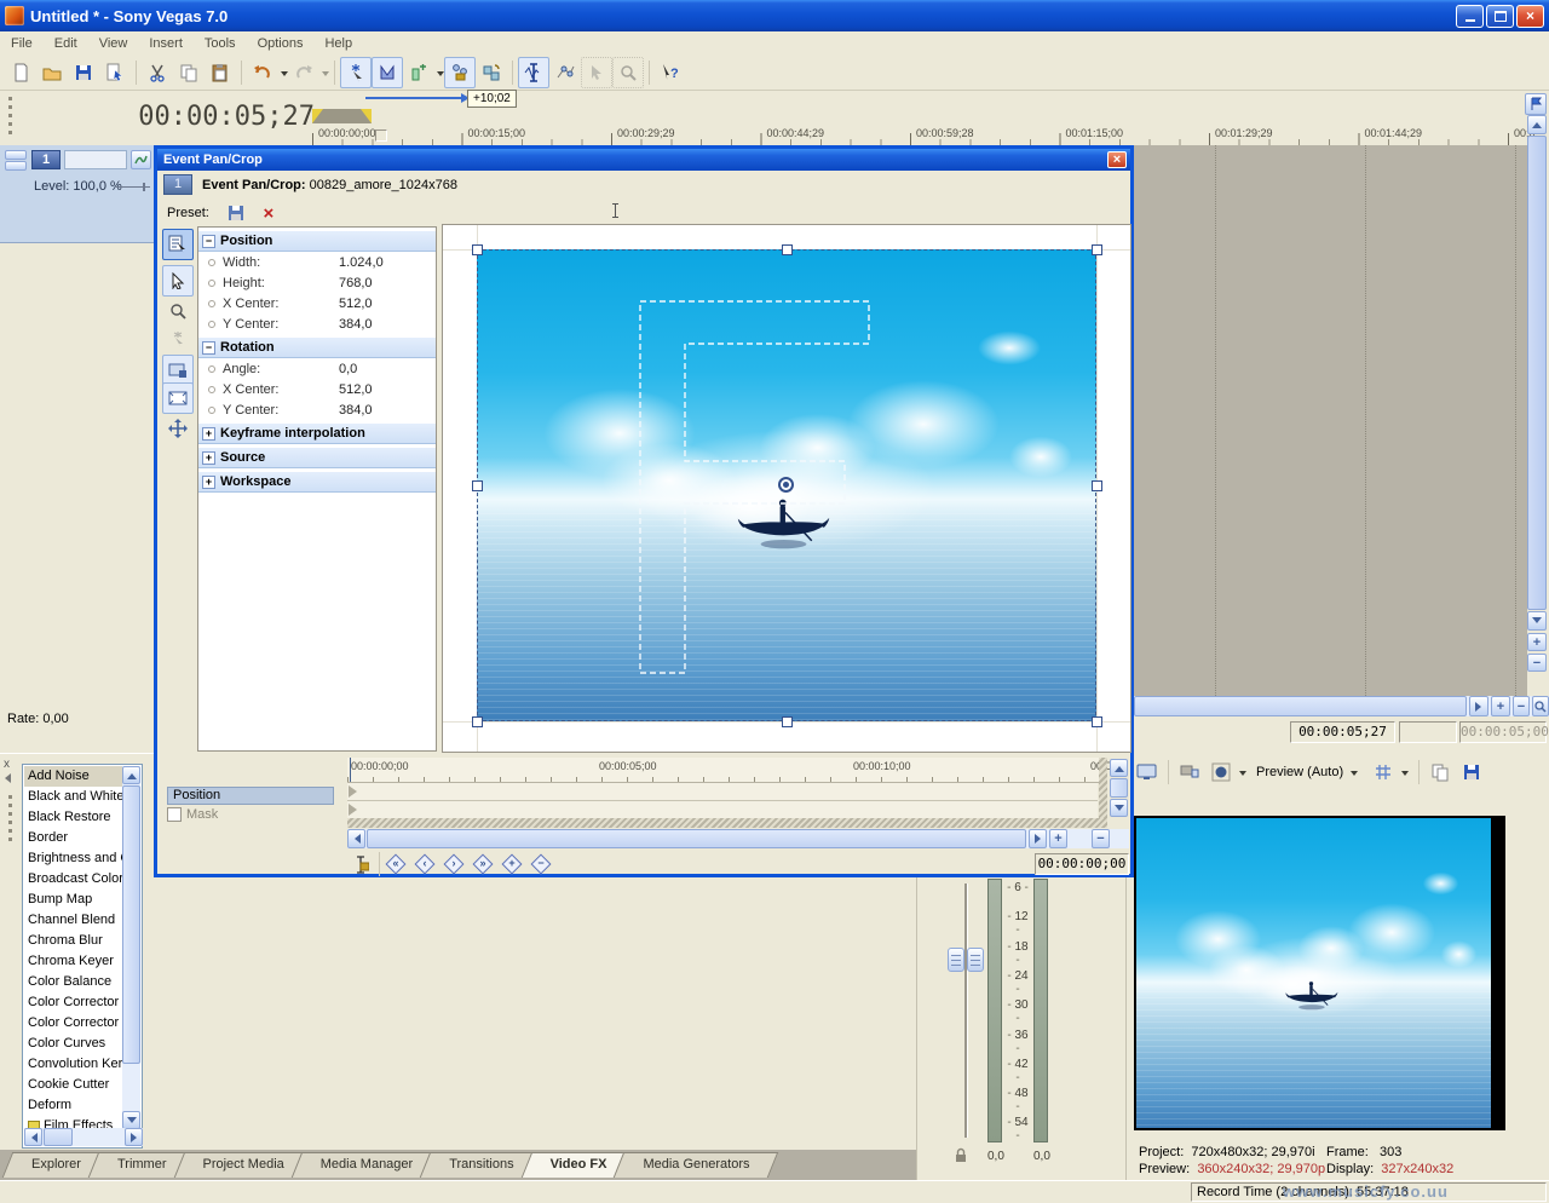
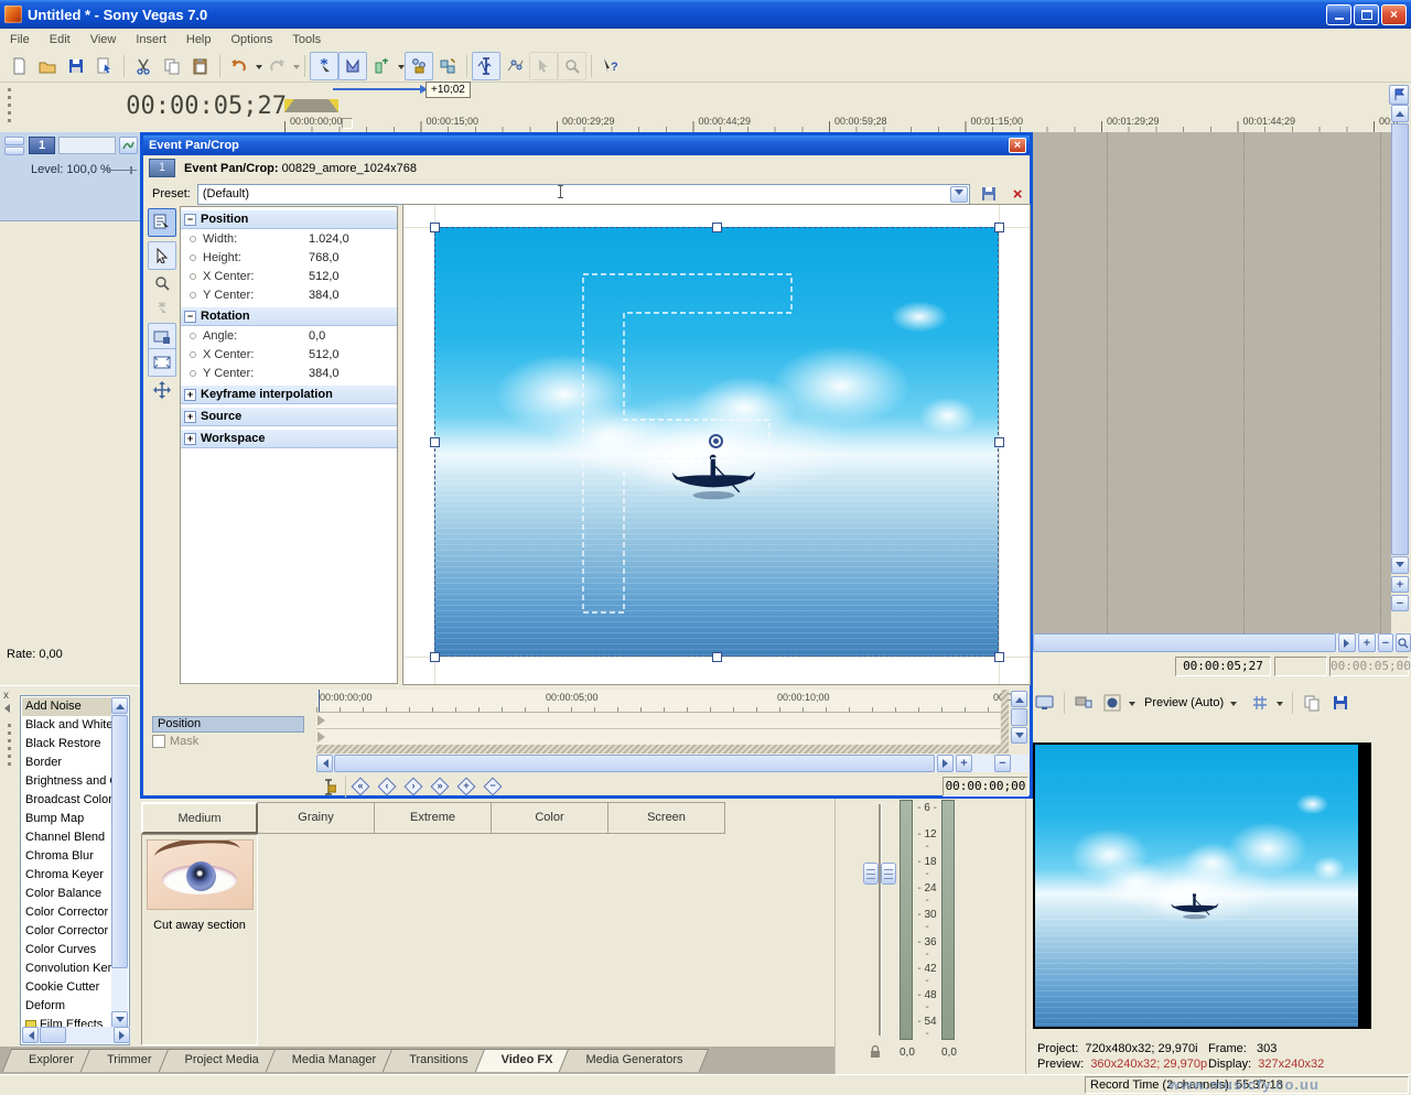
  Untitled * - Sony Vegas 7.0
  ×
  File
  Edit
  View
  Insert
- Tools
+ Help
  Options
- Help
+ Tools
  ?
  00:00:05;27
  +10;02
  00:00:00;00
  00:00:15;00
  00:00:29;29
  00:00:44;29
  00:00:59;28
  00:01:15;00
  00:01:29;29
  00:01:44;29
  1
  Level: 100,0
  +
  −
  +
  −
  00:00:05;27
  00:00:05;00
  Rate: 0,00
  x
  Add Noise
  Black and White
  Black Restore
  Border
  Broadcast Colo
  Bump Map
  Channel Blend
  Chroma Blur
  Chroma Keyer
  Color Balance
  Color Corrector
  Color Curves
  Convolution Ker
  Cookie Cutter
  Deform
  Film Effects
+ Medium
+ Grainy
+ Extreme
+ Color
+ Screen
+ Cut away section
  6
  12
  18
  24
  30
  36
  42
  48
  54
  0,0
  0,0
  Preview (Auto)
  Project: 720x480x32; 29,970i
  Frame: 303
  Preview: 360x240x32; 29,970p
  Display: 327x240x32
  Explorer
  Trimmer
  Project Media
  Media Manager
  Transitions
  Video FX
  Media Generators
  Record Time (2 channels): 55:37:18
  www.musicfy.co.uu
  Event Pan/Crop
  ×
  1
  Event Pan/Crop:
  00829_amore_1024x768
  Preset:
+ (Default)
  ×
  −
  Position
  Width:
  1.024,0
  Height:
  768,0
  X Center:
  512,0
  Y Center:
  384,0
  −
  Rotation
  Angle:
  0,0
  X Center:
  512,0
  Y Center:
  384,0
  +
  Keyframe interpolation
  +
  Source
  +
  Workspace
  Position
  Mask
  00:00:00;00
  00:00:05;00
  00:00:10;00
  +
  −
  «
  ‹
  ›
  »
  +
  −
  00:00:00;00
